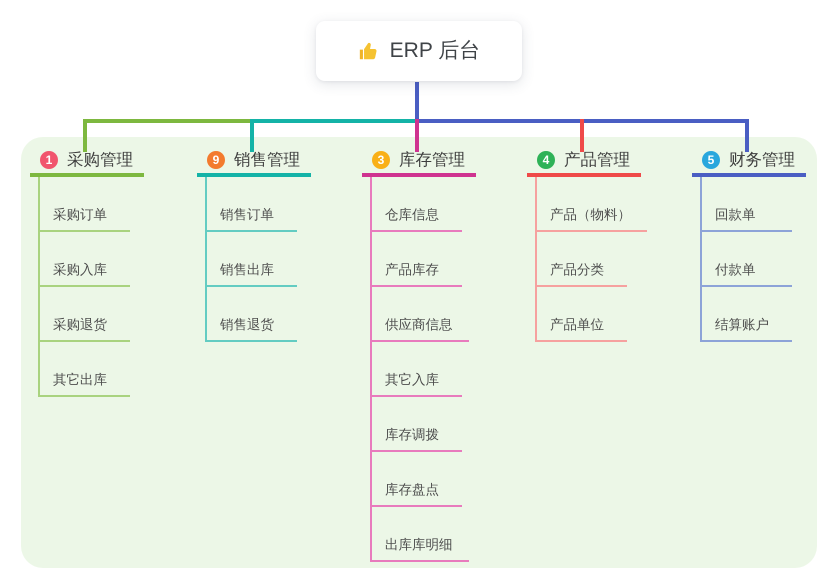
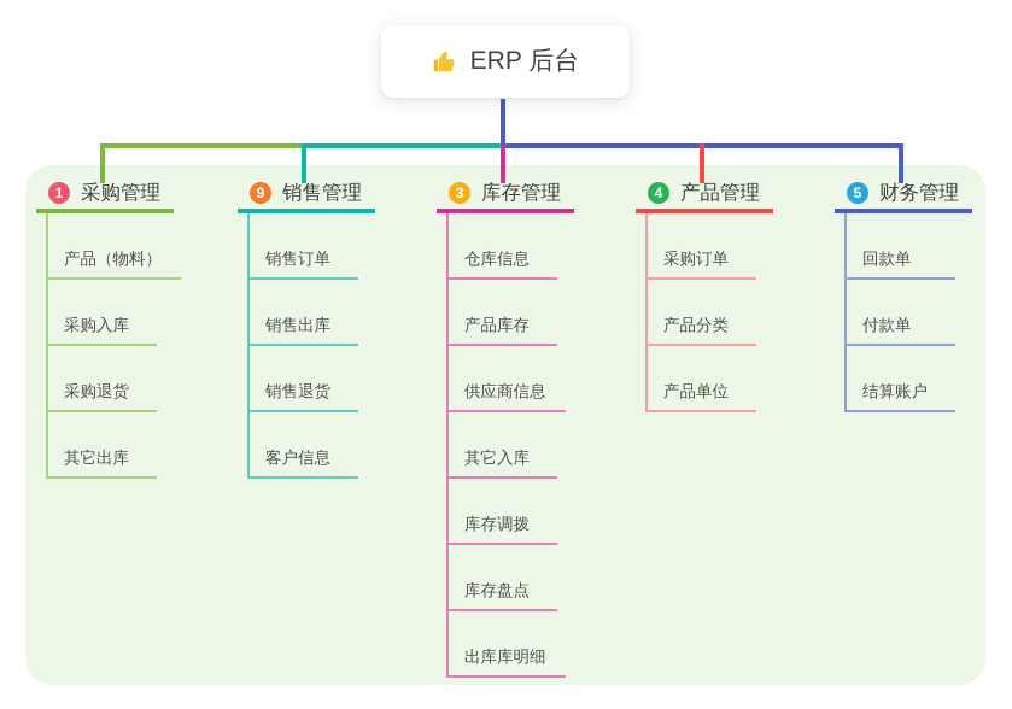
  ERP 后台
  1
  采购管理
- 采购订单
+ 产品（物料）
  采购入库
  采购退货
  其它出库
  9
  销售管理
  销售订单
  销售出库
  销售退货
+ 客户信息
  3
  库存管理
  仓库信息
  产品库存
  供应商信息
  其它入库
  库存调拨
  库存盘点
  出库库明细
  4
  产品管理
- 产品（物料）
+ 采购订单
  产品分类
  产品单位
  5
  财务管理
  回款单
  付款单
  结算账户
